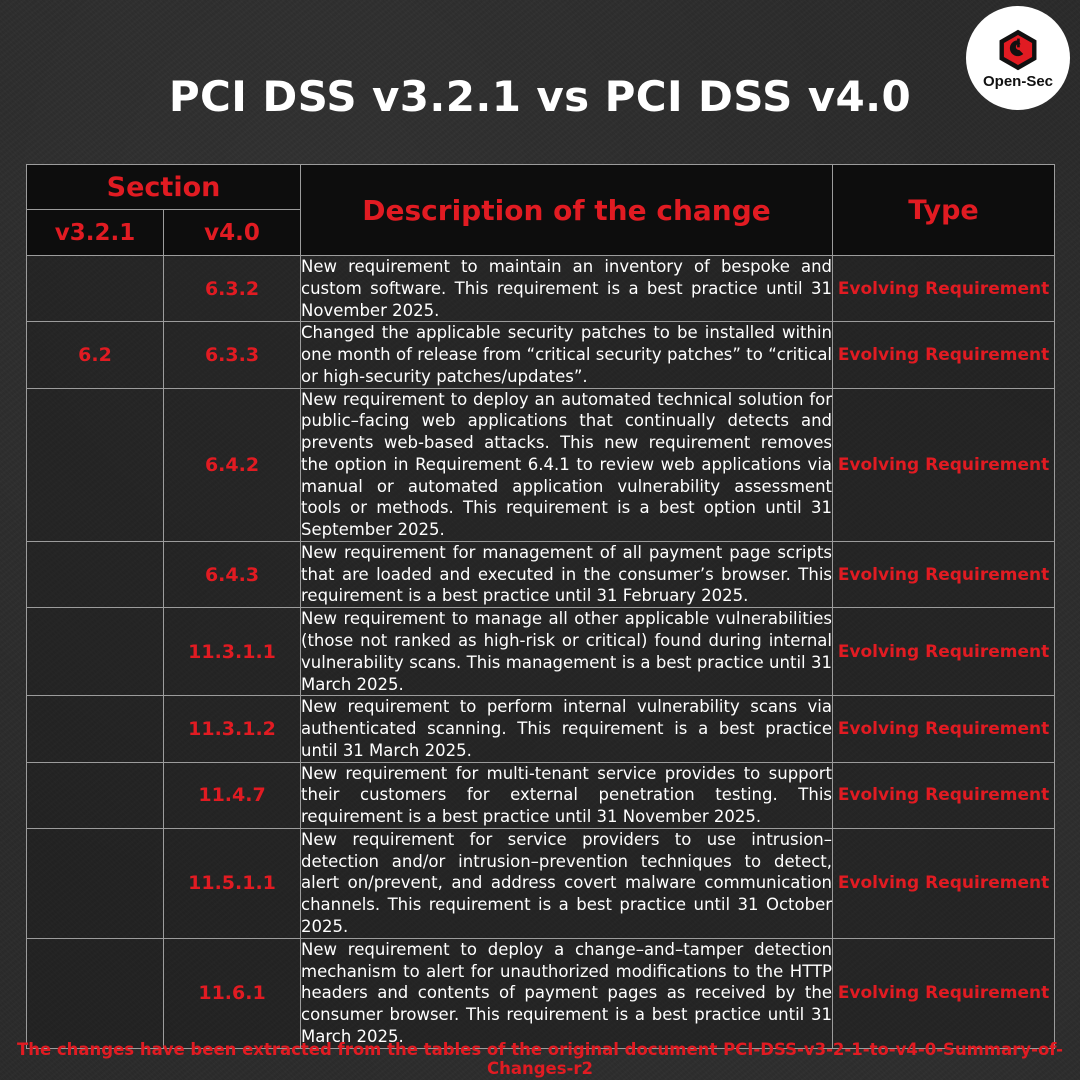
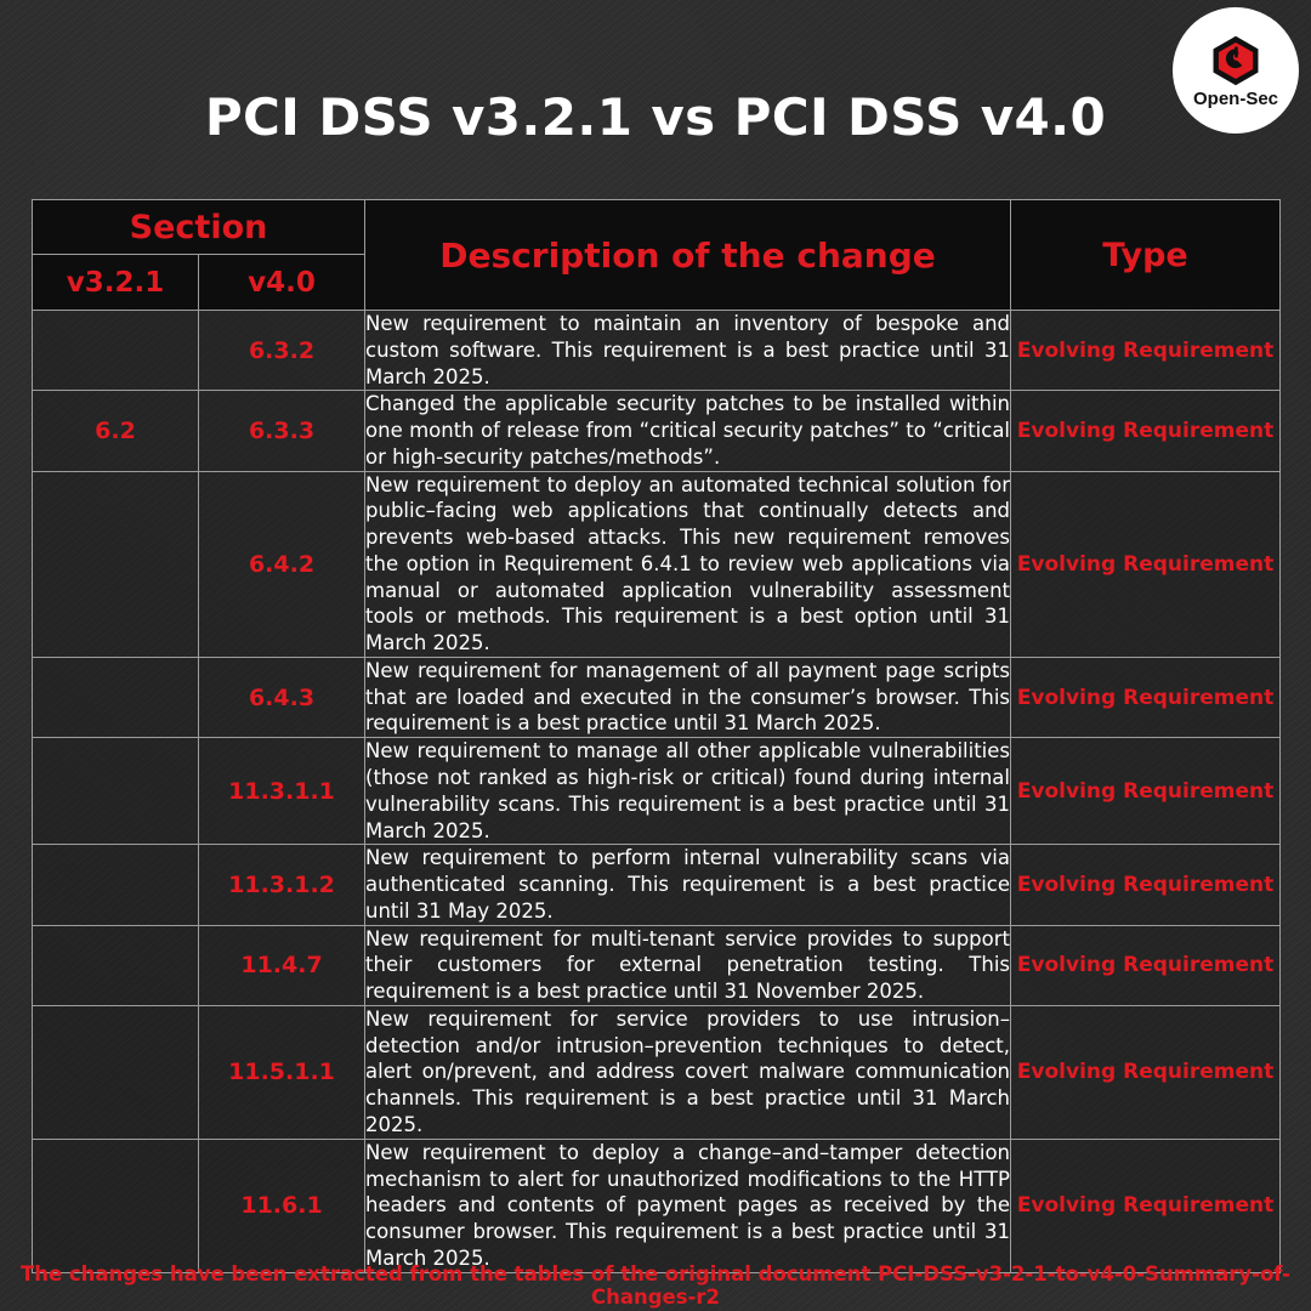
  Open-Sec
  PCI DSS v3.2.1 vs PCI DSS v4.0
  Section	Description of the change	Type
  v3.2.1	v4.0
- 	6.3.2	New requirement to maintain an inventory of bespoke and custom software. This requirement is a best practice until 31 November 2025.	Evolving Requirement
+ 	6.3.2	New requirement to maintain an inventory of bespoke and custom software. This requirement is a best practice until 31 March 2025.	Evolving Requirement
- 6.2	6.3.3	Changed the applicable security patches to be installed within one month of release from “critical security patches” to “critical or high-security patches/updates”.	Evolving Requirement
+ 6.2	6.3.3	Changed the applicable security patches to be installed within one month of release from “critical security patches” to “critical or high-security patches/methods”.	Evolving Requirement
- 	6.4.2	New requirement to deploy an automated technical solution for public–facing web applications that continually detects and prevents web-based attacks. This new requirement removes the option in Requirement 6.4.1 to review web applications via manual or automated application vulnerability assessment tools or methods. This requirement is a best option until 31 September 2025.	Evolving Requirement
+ 	6.4.2	New requirement to deploy an automated technical solution for public–facing web applications that continually detects and prevents web-based attacks. This new requirement removes the option in Requirement 6.4.1 to review web applications via manual or automated application vulnerability assessment tools or methods. This requirement is a best option until 31 March 2025.	Evolving Requirement
- 	6.4.3	New requirement for management of all payment page scripts that are loaded and executed in the consumer’s browser. This requirement is a best practice until 31 February 2025.	Evolving Requirement
+ 	6.4.3	New requirement for management of all payment page scripts that are loaded and executed in the consumer’s browser. This requirement is a best practice until 31 March 2025.	Evolving Requirement
- 	11.3.1.1	New requirement to manage all other applicable vulnerabilities (those not ranked as high-risk or critical) found during internal vulnerability scans. This management is a best practice until 31 March 2025.	Evolving Requirement
+ 	11.3.1.1	New requirement to manage all other applicable vulnerabilities (those not ranked as high-risk or critical) found during internal vulnerability scans. This requirement is a best practice until 31 March 2025.	Evolving Requirement
- 	11.3.1.2	New requirement to perform internal vulnerability scans via authenticated scanning. This requirement is a best practice until 31 March 2025.	Evolving Requirement
+ 	11.3.1.2	New requirement to perform internal vulnerability scans via authenticated scanning. This requirement is a best practice until 31 May 2025.	Evolving Requirement
  	11.4.7	New requirement for multi-tenant service provides to support their customers for external penetration testing. This requirement is a best practice until 31 November 2025.	Evolving Requirement
- 	11.5.1.1	New requirement for service providers to use intrusion–detection and/or intrusion–prevention techniques to detect, alert on/prevent, and address covert malware communication channels. This requirement is a best practice until 31 October 2025.	Evolving Requirement
+ 	11.5.1.1	New requirement for service providers to use intrusion–detection and/or intrusion–prevention techniques to detect, alert on/prevent, and address covert malware communication channels. This requirement is a best practice until 31 March 2025.	Evolving Requirement
  	11.6.1	New requirement to deploy a change–and–tamper detection mechanism to alert for unauthorized modifications to the HTTP headers and contents of payment pages as received by the consumer browser. This requirement is a best practice until 31 March 2025.	Evolving Requirement
  The changes have been extracted from the tables of the original document PCI-DSS-v3-2-1-to-v4-0-Summary-of-Changes-r2
